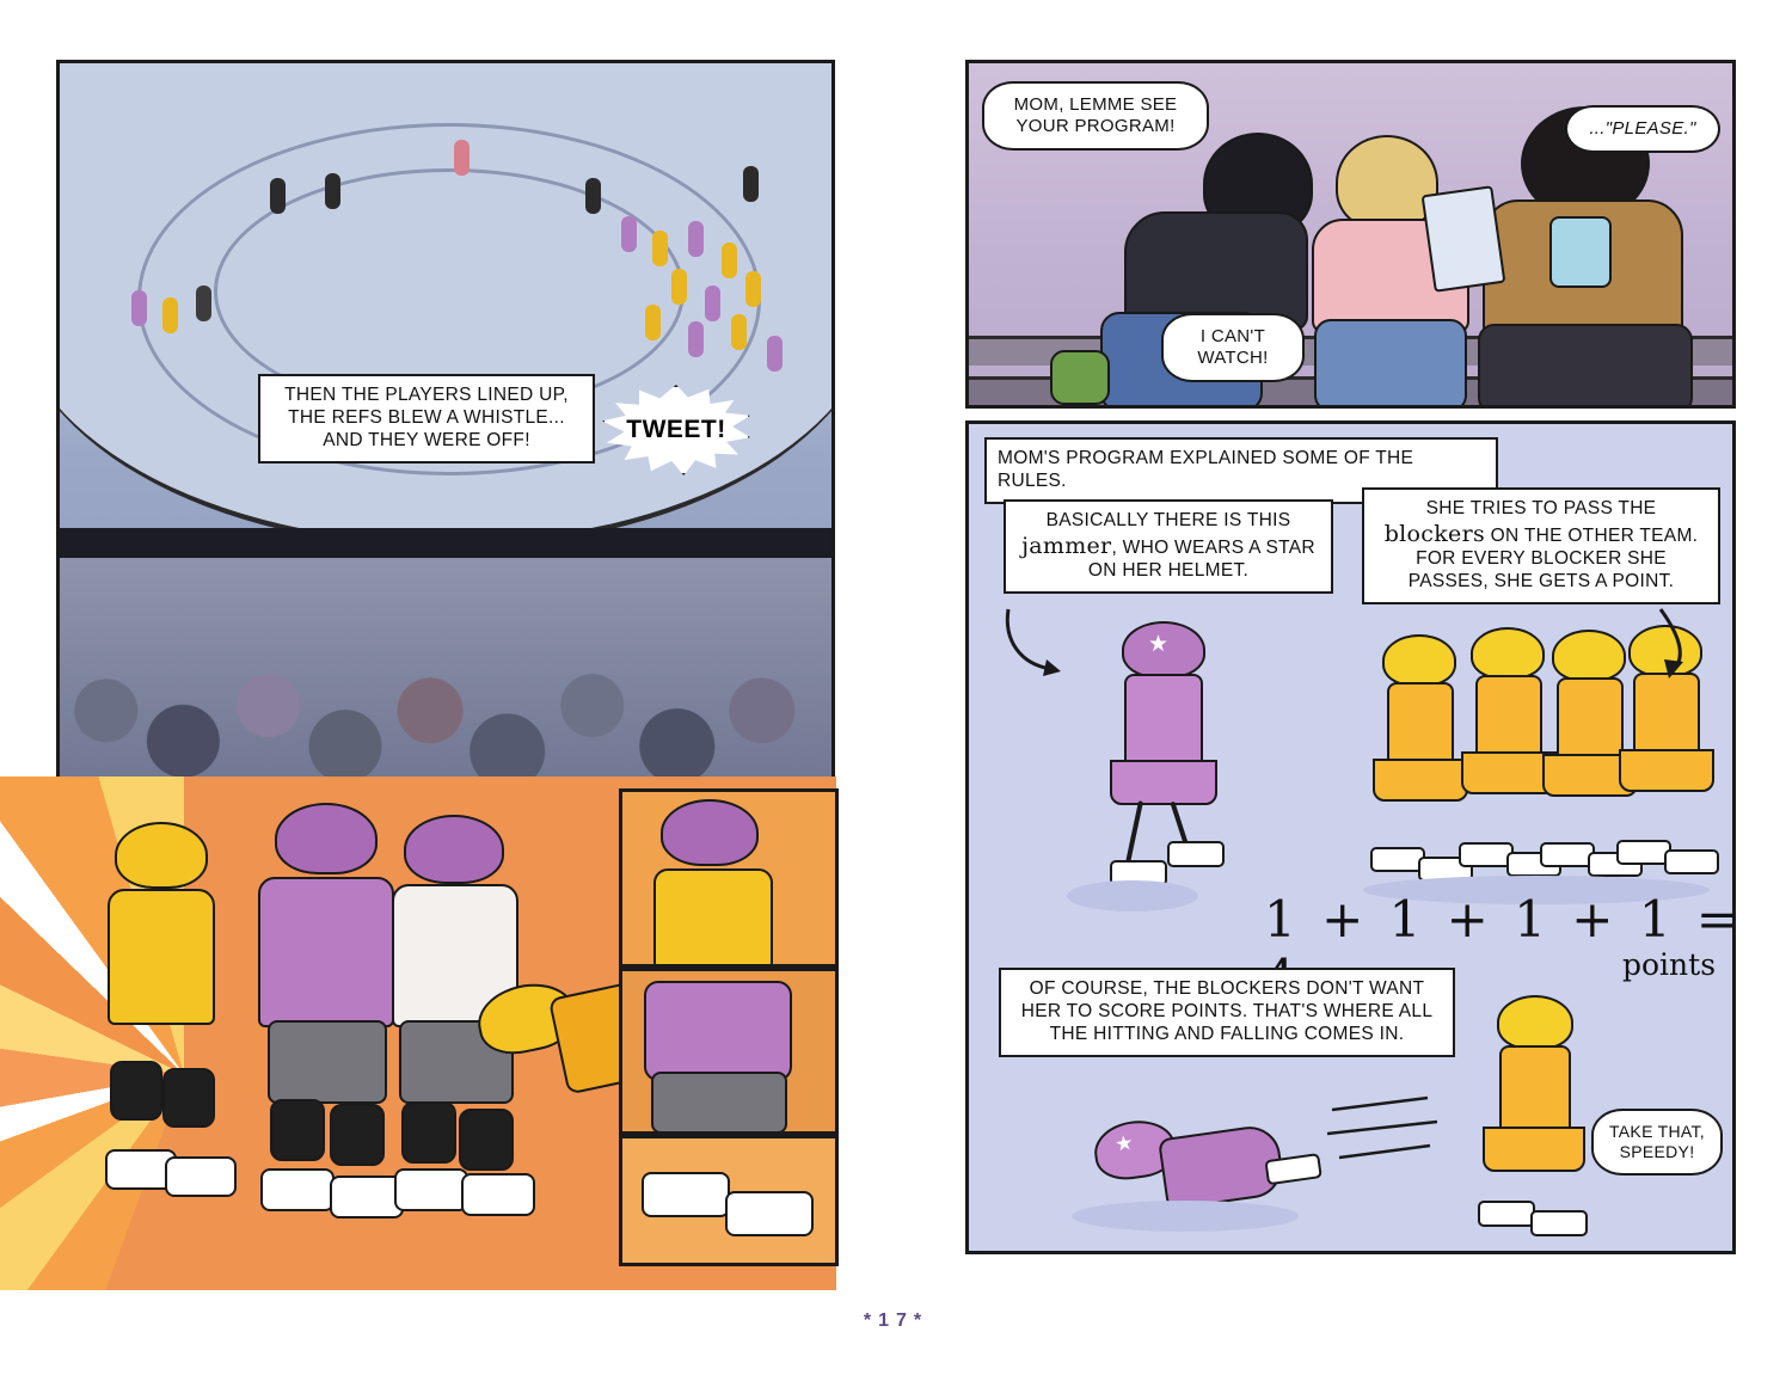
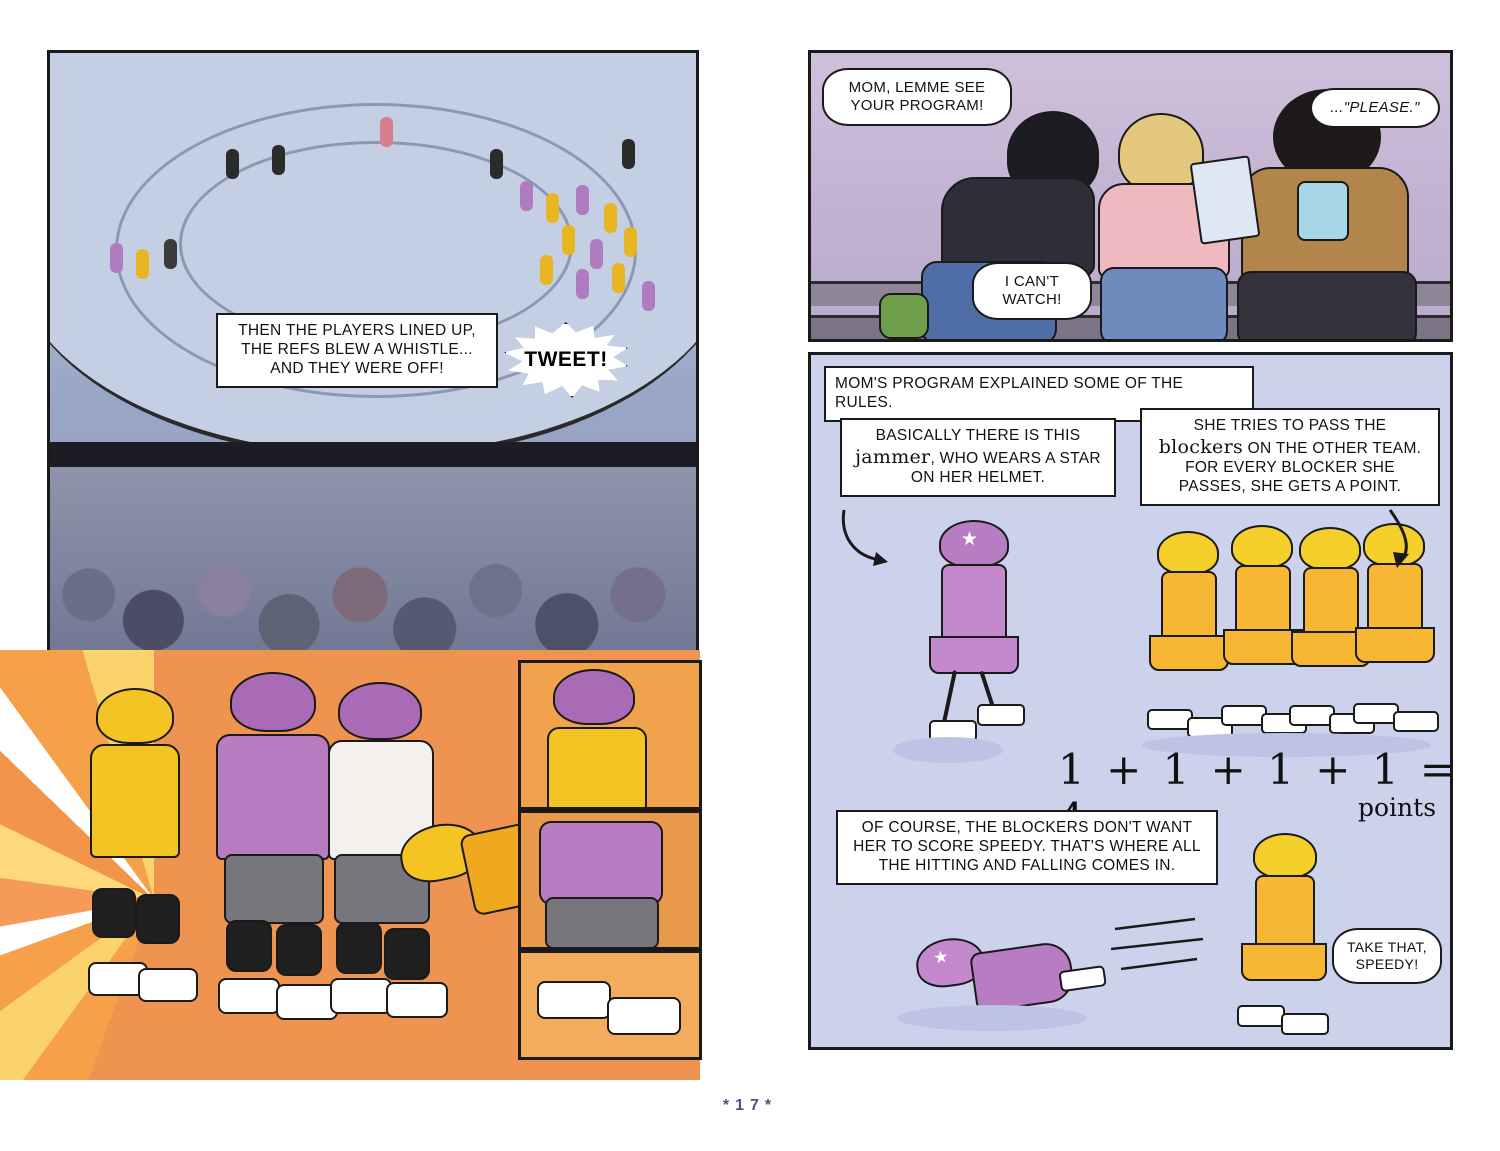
  THEN THE PLAYERS LINED UP, THE REFS BLEW A WHISTLE... AND THEY WERE OFF!
  TWEET!
  MOM, LEMME SEE YOUR PROGRAM!
  ..."PLEASE."
  I CAN'T WATCH!
  ★
  MOM'S PROGRAM EXPLAINED SOME OF THE RULES.
  BASICALLY THERE IS THIS jammer, WHO WEARS A STAR ON HER HELMET.
  SHE TRIES TO PASS THE blockers ON THE OTHER TEAM. FOR EVERY BLOCKER SHE PASSES, SHE GETS A POINT.
  1 + 1 + 1 + 1 =
  points
- OF COURSE, THE BLOCKERS DON'T WANT HER TO SCORE POINTS. THAT'S WHERE ALL THE HITTING AND FALLING COMES IN.
+ OF COURSE, THE BLOCKERS DON'T WANT HER TO SCORE SPEEDY. THAT'S WHERE ALL THE HITTING AND FALLING COMES IN.
  TAKE THAT, SPEEDY!
  *17*
